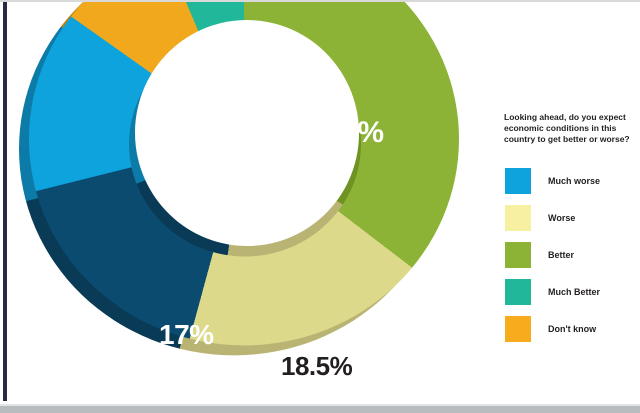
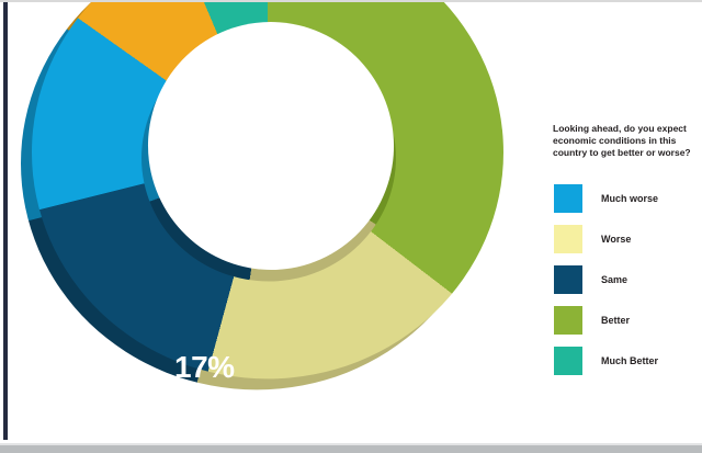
- 36%
- 18.5%
  17%
  Looking ahead, do you expect economic conditions in this country to get better or worse?
  Much worse
  Worse
+ Same
  Better
  Much Better
- Don't know
